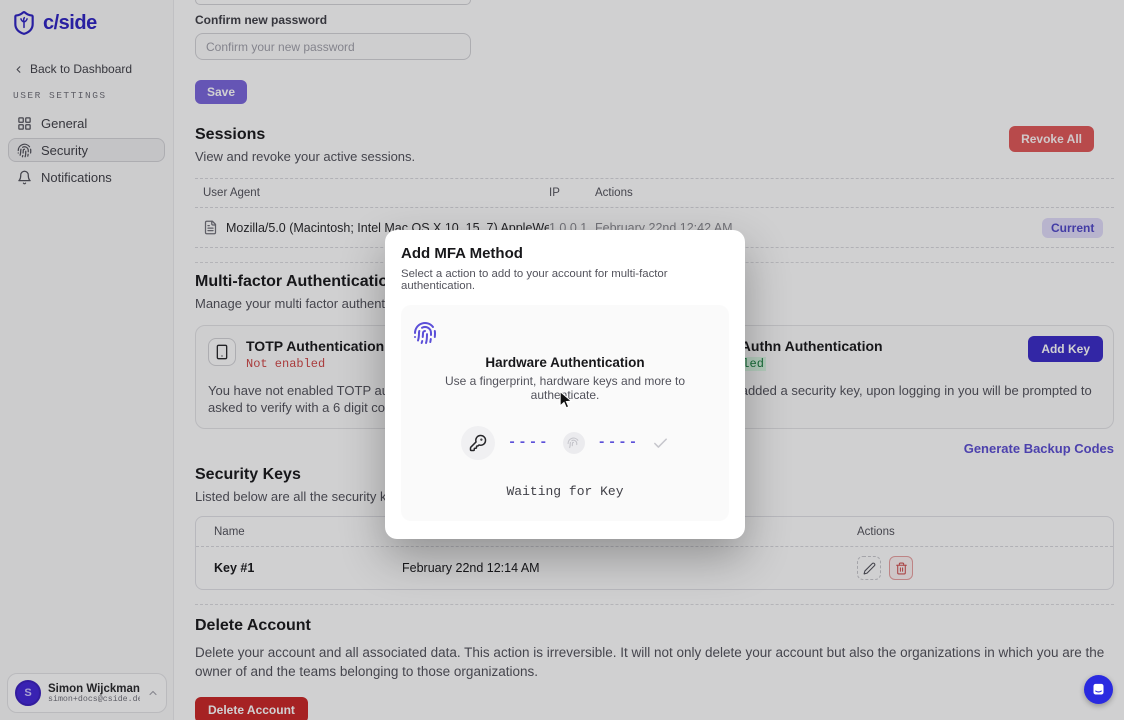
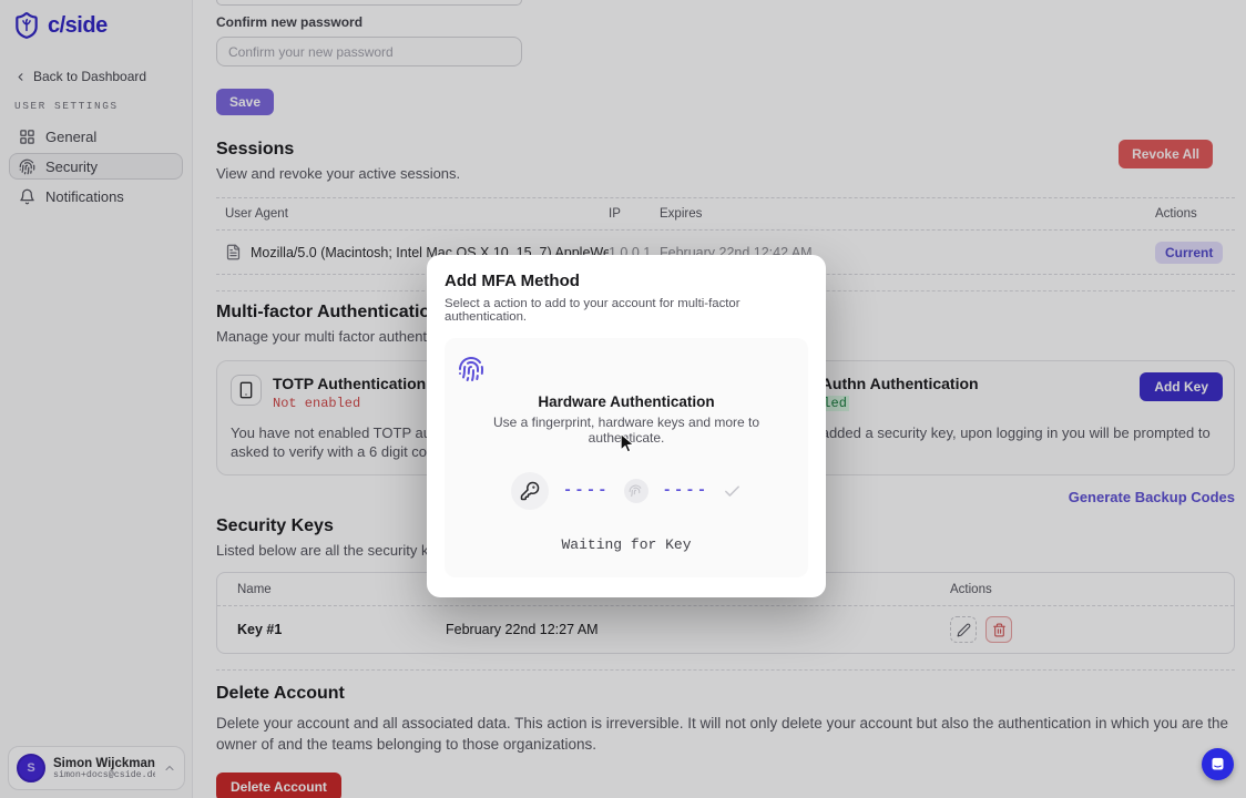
  c/side
  Back to Dashboard
  USER SETTINGS
  General
  Security
  Notifications
  S
  Simon Wijckman
  simon+docs@cside.d
  Confirm new password
  Confirm your new password
  Save
  Sessions
  View and revoke your active sessions.
  Revoke All
  User Agent
  IP
+ Expires
  Actions
  Mozilla/5.0 (Macintosh; Intel Mac OS X 10_15_7) AppleWe
  1.0.0.1
  February 22nd 12:42 AM
  Current
  Multi-factor Authenticatio
  TOTP Authentication
  Not enabled
  Authn Authentication
  dded a security key, upon logging in you will be prompted to
  Add Key
  Generate Backup Codes
  Security Keys
  Name
  Actions
  Key #1
- February 22nd 12:14 AM
+ February 22nd 12:27 AM
  Delete Account
- Delete your account and all associated data. This action is irreversible. It will not only delete your account but also the organizations in which you are the owner of and the teams belonging to those organizations.
+ Delete your account and all associated data. This action is irreversible. It will not only delete your account but also the authentication in which you are the owner of and the teams belonging to those organizations.
  Delete Account
  Add MFA Method
  Select a action to add to your account for multi-factor authentication.
  Hardware Authentication
  Use a fingerprint, hardware keys and more to autheticate.
  ----
  ----
  Waiting for Key
